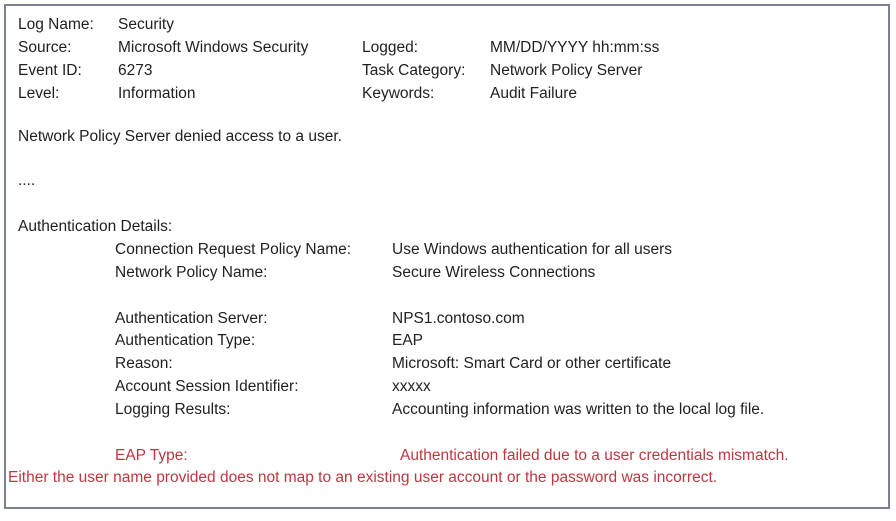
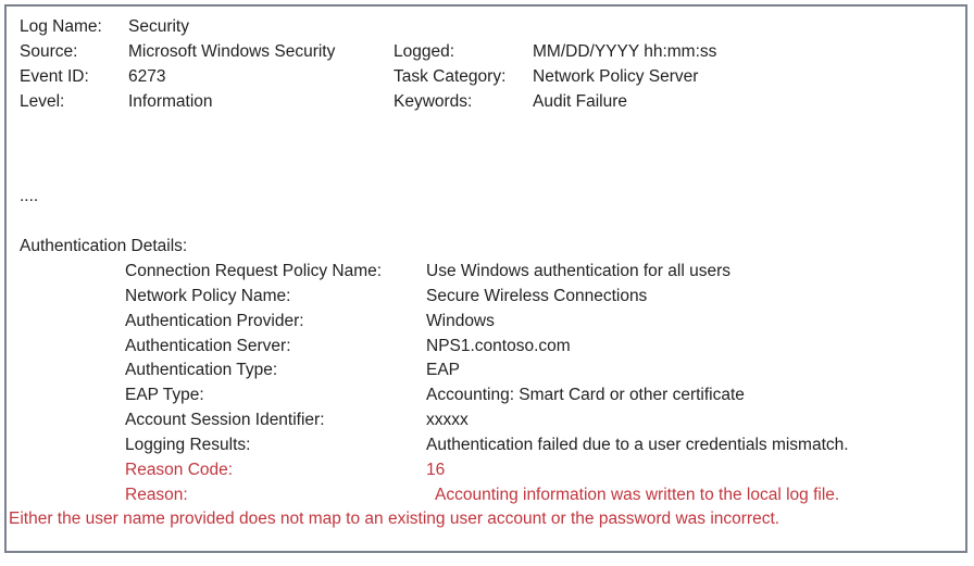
  Log Name:
  Security
  Source:
  Microsoft Windows Security
  Logged:
  MM/DD/YYYY hh:mm:ss
  Event ID:
  6273
  Task Category:
  Network Policy Server
  Level:
  Information
  Keywords:
  Audit Failure
- Network Policy Server denied access to a user.
  ....
  Authentication Details:
  Connection Request Policy Name:
  Use Windows authentication for all users
  Network Policy Name:
  Secure Wireless Connections
+ Authentication Provider:
+ Windows
  Authentication Server:
  NPS1.contoso.com
  Authentication Type:
  EAP
- Reason:
+ EAP Type:
- Microsoft: Smart Card or other certificate
+ Accounting: Smart Card or other certificate
  Account Session Identifier:
  xxxxx
  Logging Results:
- Accounting information was written to the local log file.
+ Authentication failed due to a user credentials mismatch.
+ Reason Code:
+ 16
- EAP Type:
+ Reason:
- Authentication failed due to a user credentials mismatch.
+ Accounting information was written to the local log file.
  Either the user name provided does not map to an existing user account or the password was incorrect.
